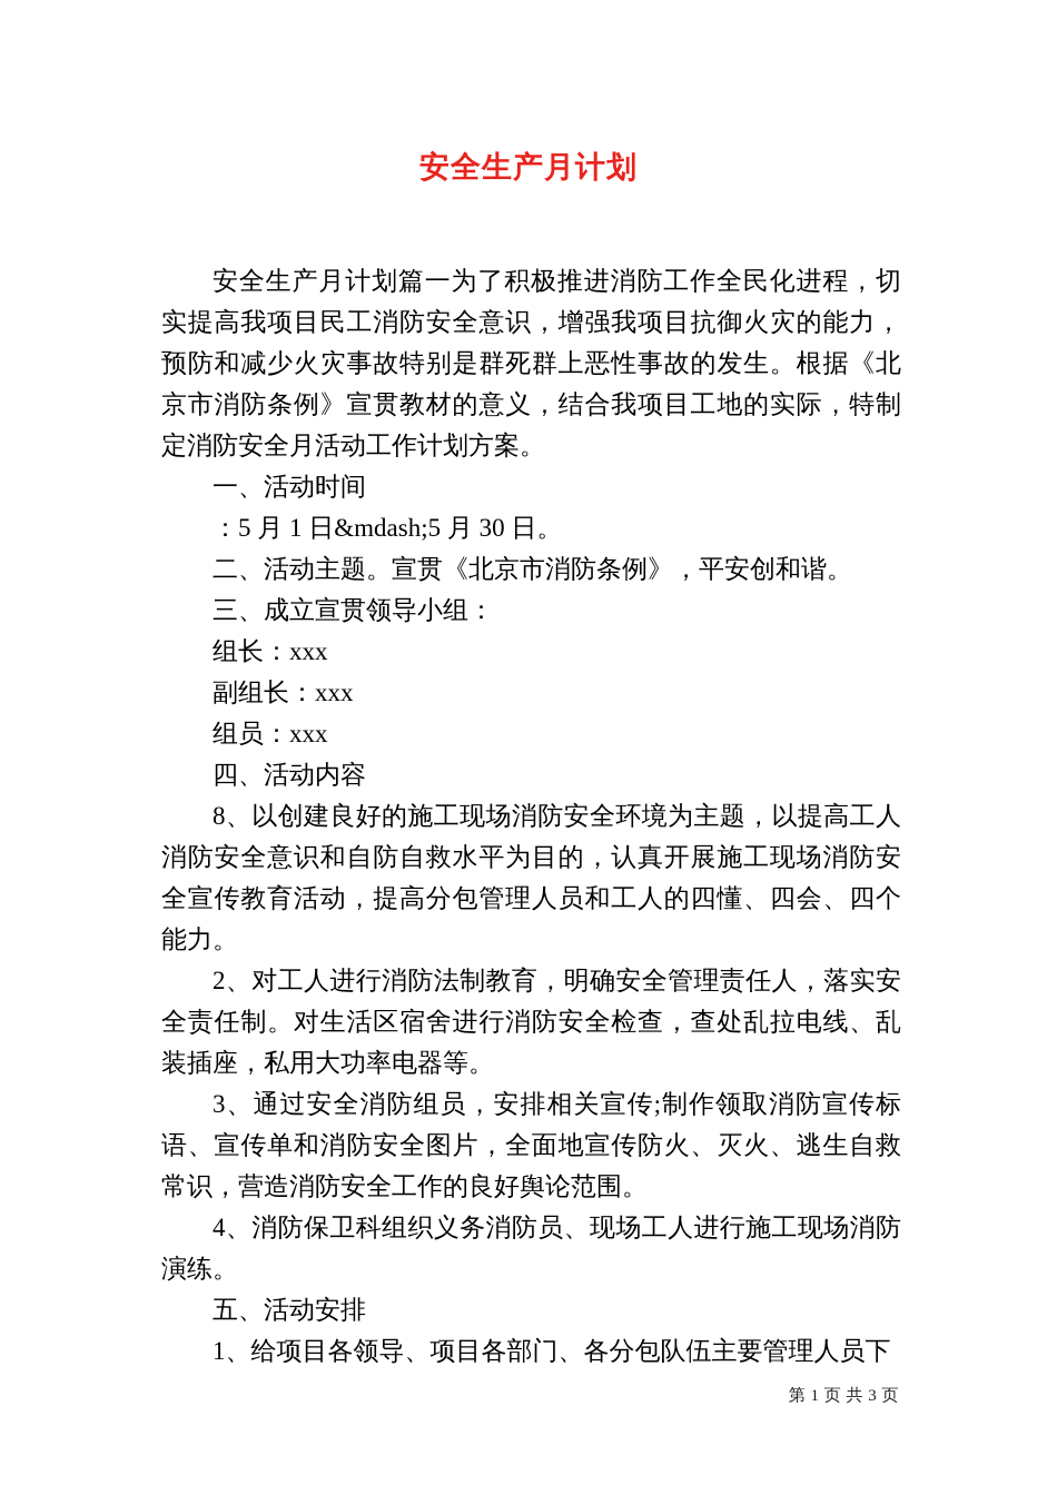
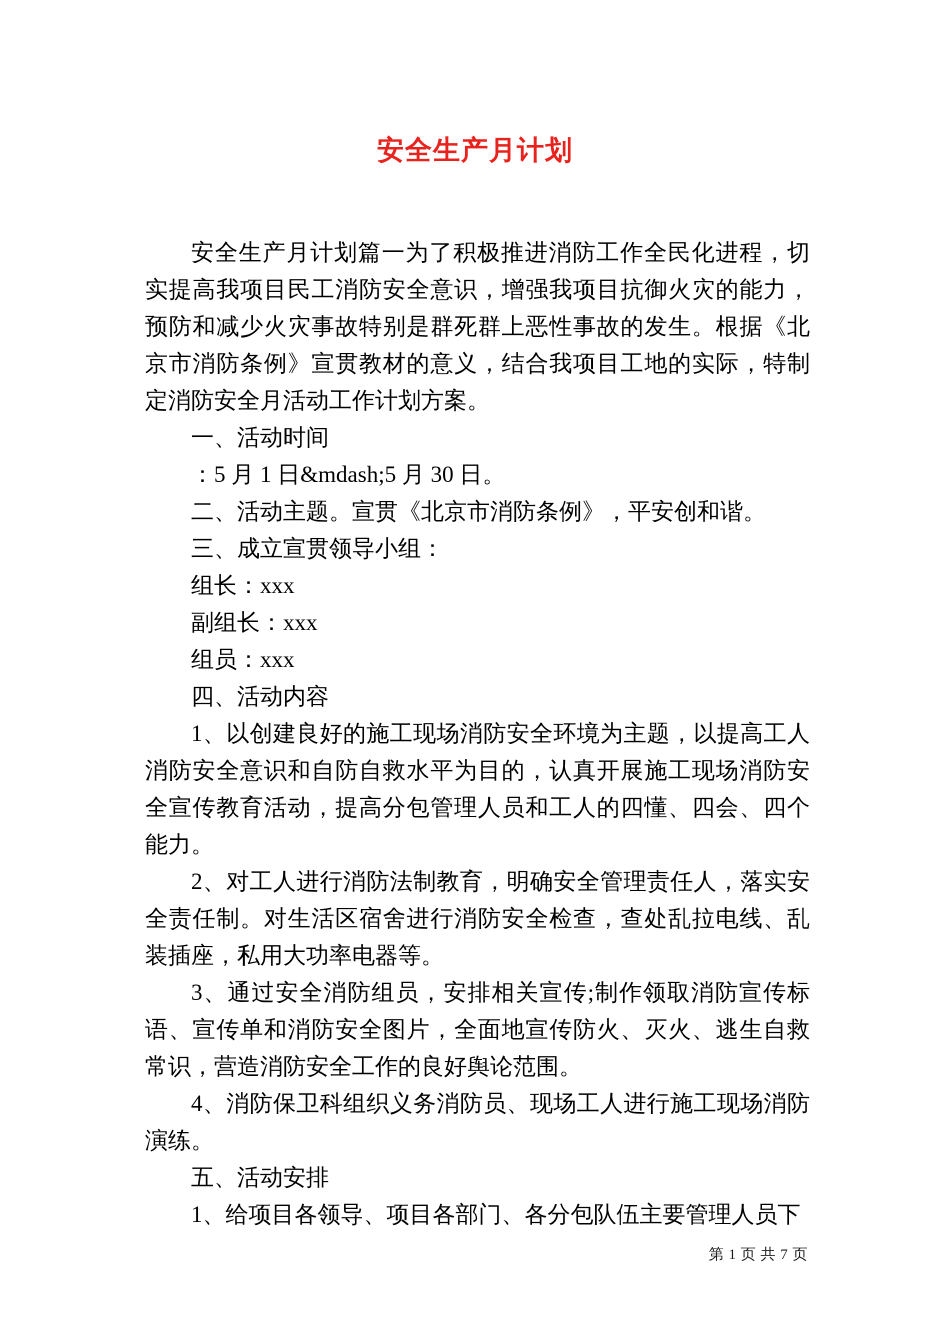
  安全生产月计划
  安全生产月计划篇一为了积极推进消防工作全民化进程，切实提高我项目民工消防安全意识，增强我项目抗御火灾的能力，预防和减少火灾事故特别是群死群上恶性事故的发生。根据《北京市消防条例》宣贯教材的意义，结合我项目工地的实际，特制定消防安全月活动工作计划方案。
  一、活动时间
  ：5 月 1 日&mdash;5 月 30 日。
  二、活动主题。宣贯《北京市消防条例》，平安创和谐。
  三、成立宣贯领导小组：
  组长：xxx
  副组长：xxx
  组员：xxx
  四、活动内容
- 8、以创建良好的施工现场消防安全环境为主题，以提高工人消防安全意识和自防自救水平为目的，认真开展施工现场消防安全宣传教育活动，提高分包管理人员和工人的四懂、四会、四个能力。
+ 1、以创建良好的施工现场消防安全环境为主题，以提高工人消防安全意识和自防自救水平为目的，认真开展施工现场消防安全宣传教育活动，提高分包管理人员和工人的四懂、四会、四个能力。
  2、对工人进行消防法制教育，明确安全管理责任人，落实安全责任制。对生活区宿舍进行消防安全检查，查处乱拉电线、乱装插座，私用大功率电器等。
  3、通过安全消防组员，安排相关宣传;制作领取消防宣传标语、宣传单和消防安全图片，全面地宣传防火、灭火、逃生自救常识，营造消防安全工作的良好舆论范围。
  4、消防保卫科组织义务消防员、现场工人进行施工现场消防演练。
  五、活动安排
  1、给项目各领导、项目各部门、各分包队伍主要管理人员下
- 第 1 页 共 3 页
+ 第 1 页 共 7 页
